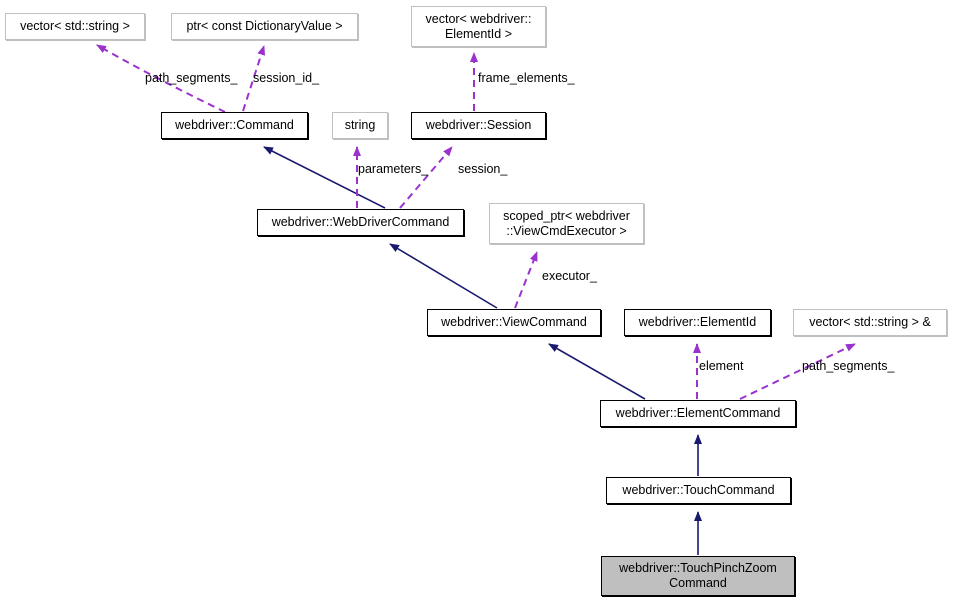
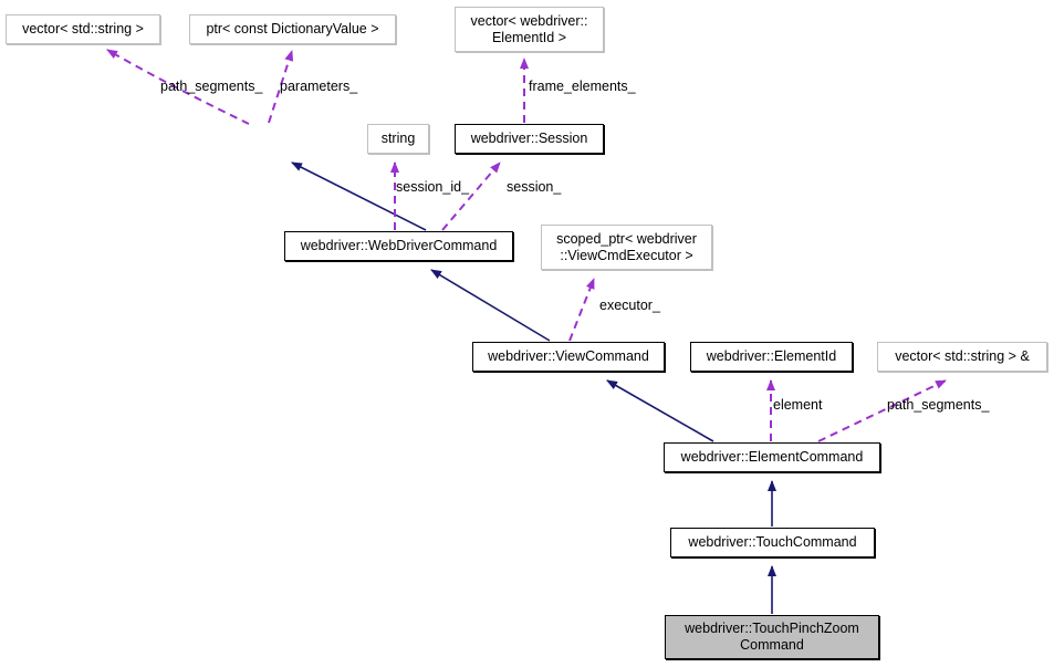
  vector< std::string >
  ptr< const DictionaryValue >
  vector< webdriver::
  ElementId >
- webdriver::Command
  string
  webdriver::Session
  webdriver::WebDriverCommand
  scoped_ptr< webdriver
  ::ViewCmdExecutor >
  webdriver::ViewCommand
  webdriver::ElementId
  vector< std::string > &
  webdriver::ElementCommand
  webdriver::TouchCommand
  webdriver::TouchPinchZoom
  Command
  path_segments_
- session_id_
+ parameters_
  frame_elements_
- parameters_
+ session_id_
  session_
  executor_
  element
  path_segments_
